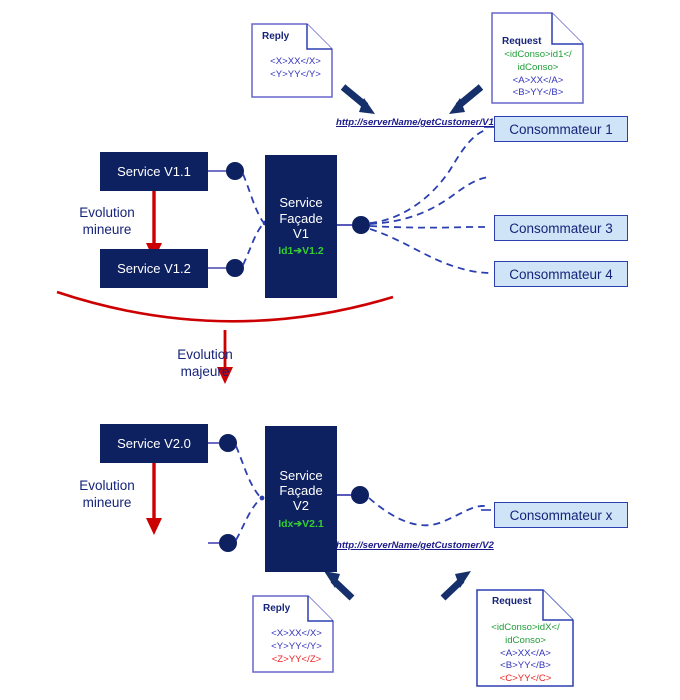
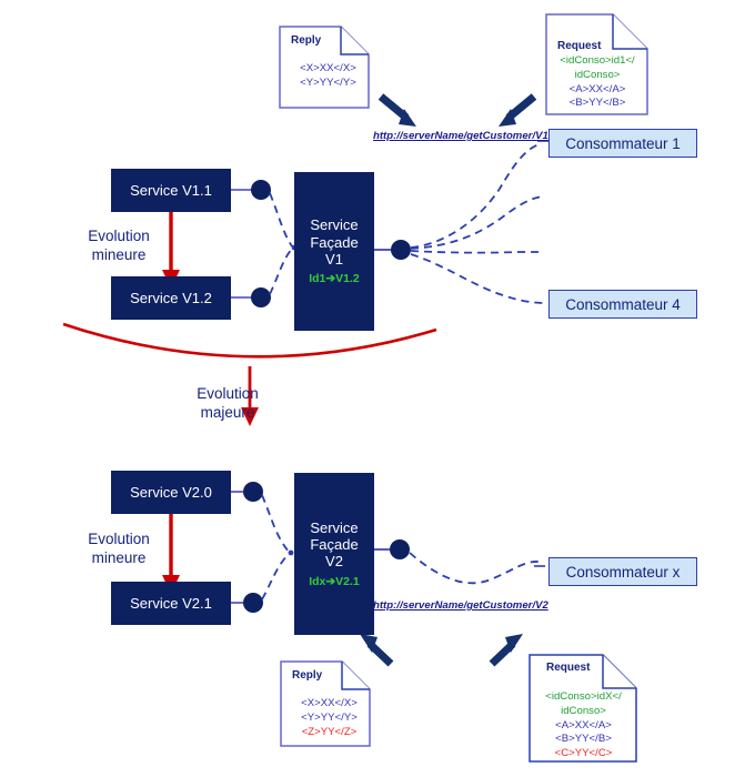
  Reply
  <X>XX</X>
  <Y>YY</Y>
  Request
  <idConso>id1</
  idConso>
  <A>XX</A>
  <B>YY</B>
  http://serverName/getCustomer/V1
  Service V1.1
  Service V1.2
  Evolution
  mineure
  Service
  Façade
  V1
  Id1➔V1.2
  Consommateur 1
- Consommateur 3
  Consommateur 4
  Evolution
  majeure
  Service V2.0
+ Service V2.1
  Evolution
  mineure
  Service
  Façade
  V2
  Idx➔V2.1
  http://serverName/getCustomer/V2
  Consommateur x
  Reply
  <X>XX</X>
  <Y>YY</Y>
  <Z>YY</Z>
  Request
  <idConso>idX</
  idConso>
  <A>XX</A>
  <B>YY</B>
  <C>YY</C>
